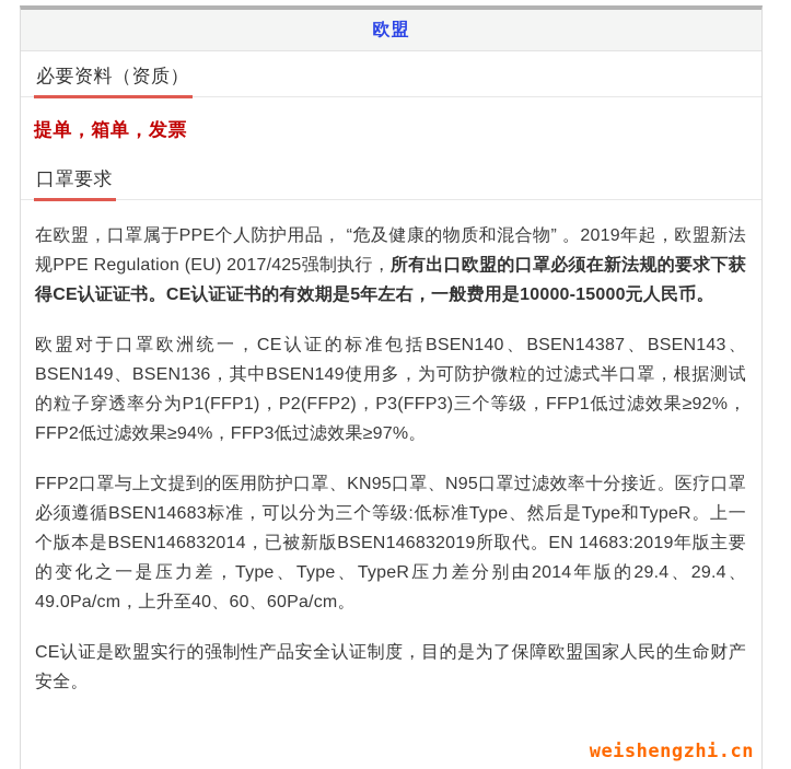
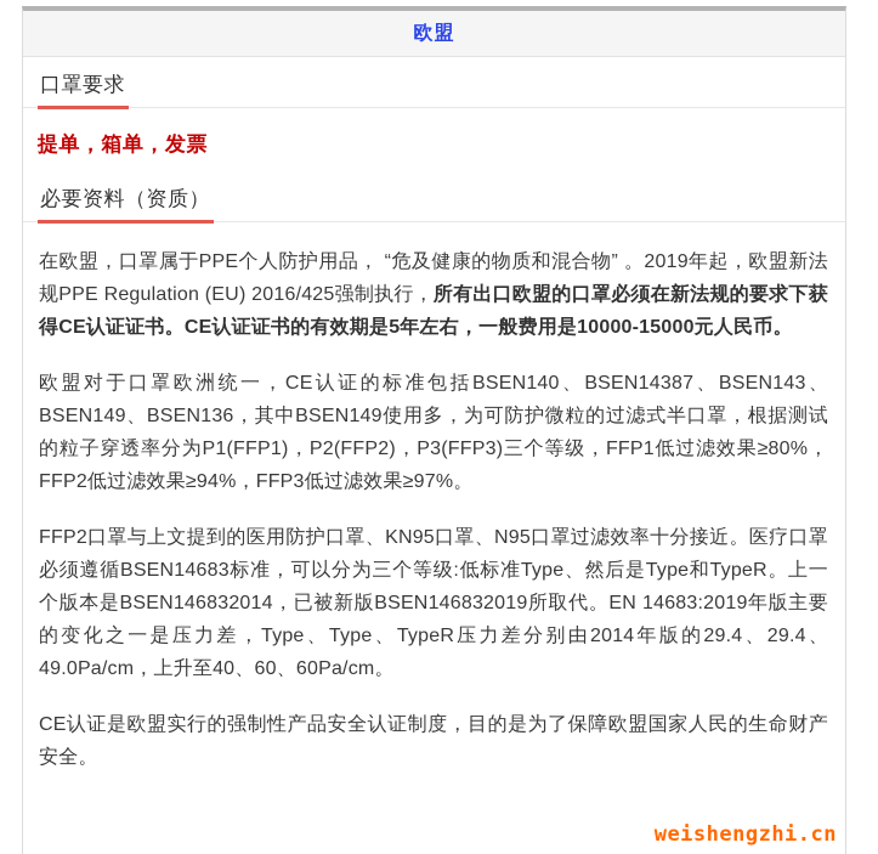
  欧盟
- 必要资料（资质）
+ 口罩要求
  提单，箱单，发票
- 口罩要求
+ 必要资料（资质）
- 在欧盟，口罩属于PPE个人防护用品， “危及健康的物质和混合物” 。2019年起，欧盟新法规PPE Regulation (EU) 2017/425强制执行，所有出口欧盟的口罩必须在新法规的要求下获得CE认证证书。CE认证证书的有效期是5年左右，一般费用是10000-15000元人民币。
+ 在欧盟，口罩属于PPE个人防护用品， “危及健康的物质和混合物” 。2019年起，欧盟新法规PPE Regulation (EU) 2016/425强制执行，所有出口欧盟的口罩必须在新法规的要求下获得CE认证证书。CE认证证书的有效期是5年左右，一般费用是10000-15000元人民币。
- 欧盟对于口罩欧洲统一，CE认证的标准包括BSEN140、BSEN14387、BSEN143、BSEN149、BSEN136，其中BSEN149使用多，为可防护微粒的过滤式半口罩，根据测试的粒子穿透率分为P1(FFP1)，P2(FFP2)，P3(FFP3)三个等级，FFP1低过滤效果≥92%，FFP2低过滤效果≥94%，FFP3低过滤效果≥97%。
+ 欧盟对于口罩欧洲统一，CE认证的标准包括BSEN140、BSEN14387、BSEN143、BSEN149、BSEN136，其中BSEN149使用多，为可防护微粒的过滤式半口罩，根据测试的粒子穿透率分为P1(FFP1)，P2(FFP2)，P3(FFP3)三个等级，FFP1低过滤效果≥80%，FFP2低过滤效果≥94%，FFP3低过滤效果≥97%。
  FFP2口罩与上文提到的医用防护口罩、KN95口罩、N95口罩过滤效率十分接近。医疗口罩必须遵循BSEN14683标准，可以分为三个等级:低标准Type、然后是Type和TypeR。上一个版本是BSEN146832014，已被新版BSEN146832019所取代。EN 14683:2019年版主要的变化之一是压力差，Type、Type、TypeR压力差分别由2014年版的29.4、29.4、49.0Pa/cm，上升至40、60、60Pa/cm。
  CE认证是欧盟实行的强制性产品安全认证制度，目的是为了保障欧盟国家人民的生命财产安全。
  weishengzhi.cn
